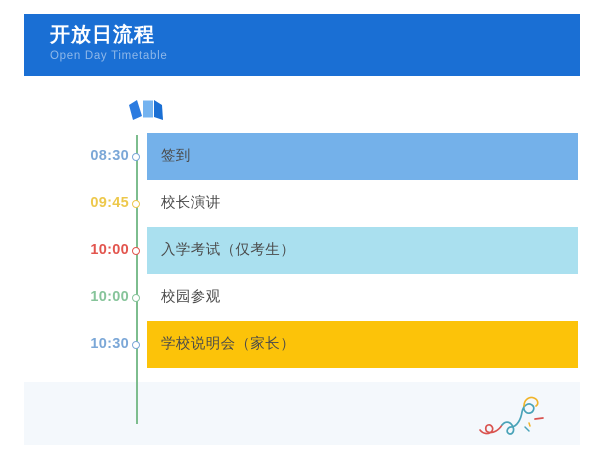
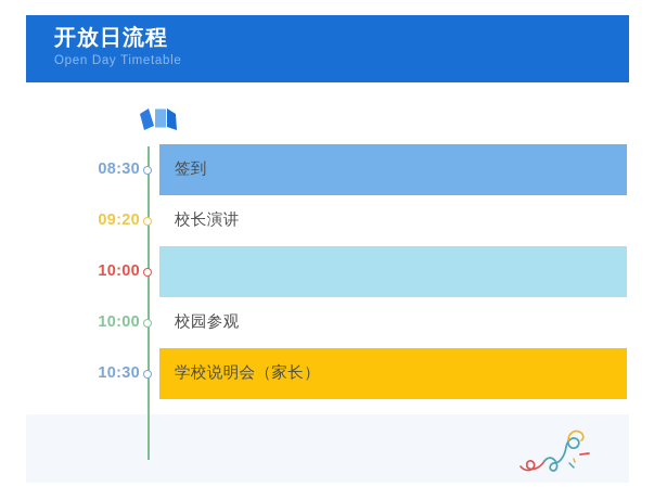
  开放日流程
  Open Day Timetable
  08:30
  签到
- 09:45
+ 09:20
  校长演讲
  10:00
- 入学考试（仅考生）
  10:00
  校园参观
  10:30
  学校说明会（家长）
